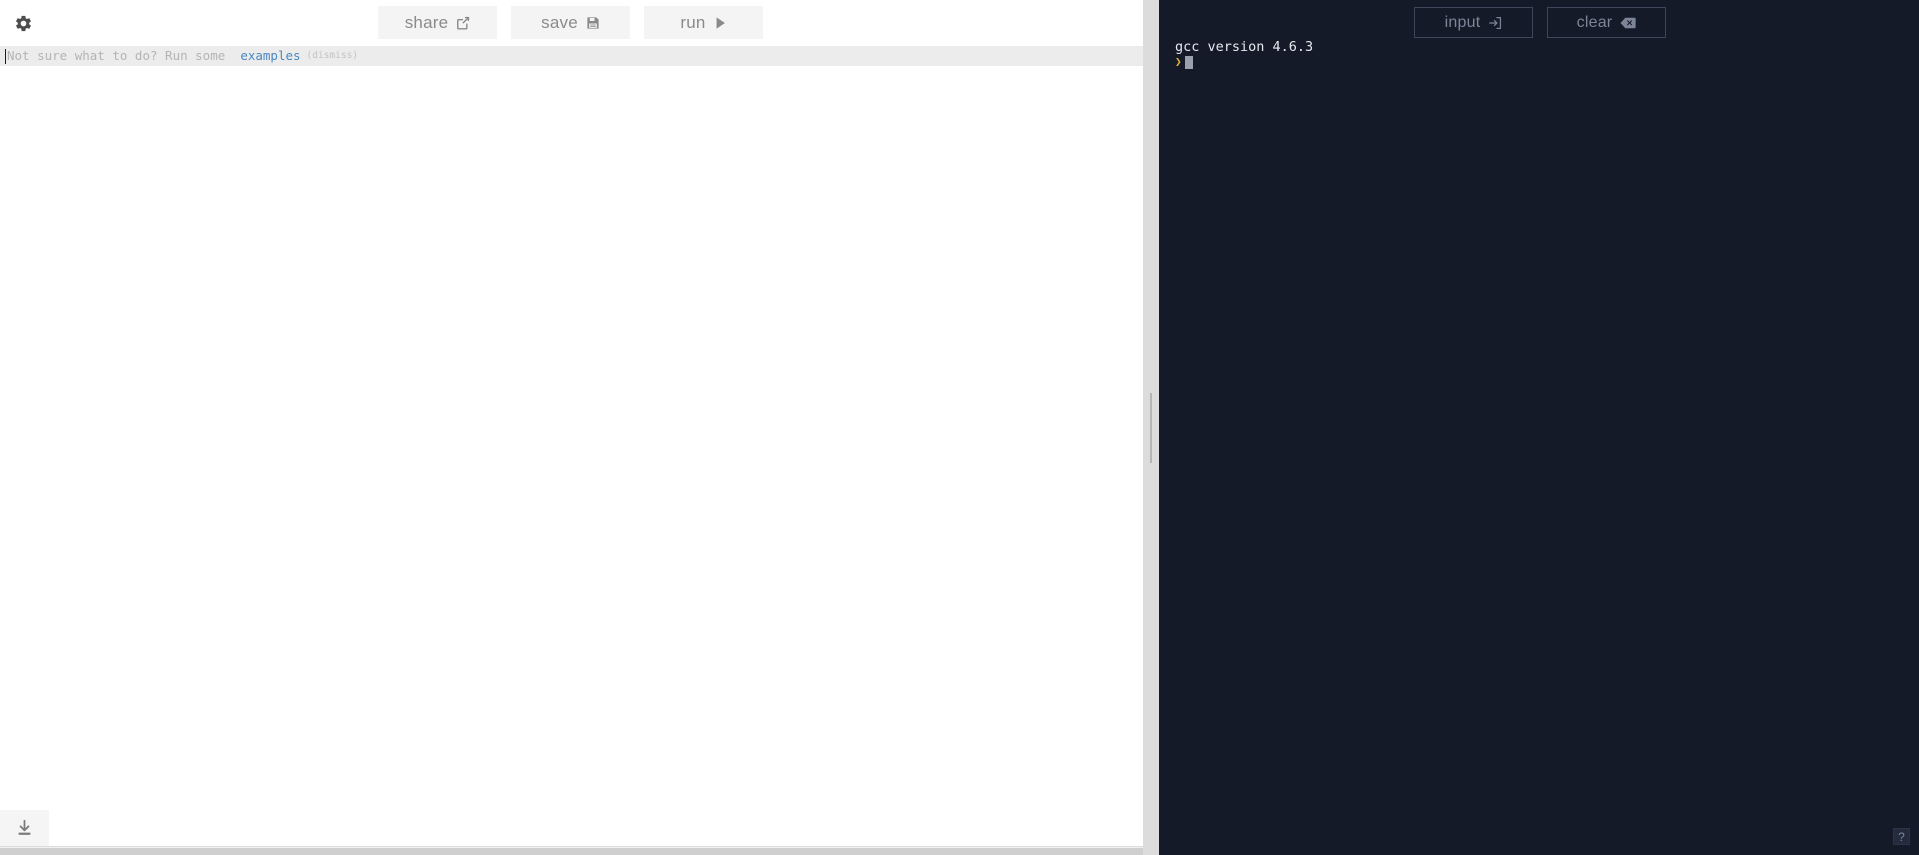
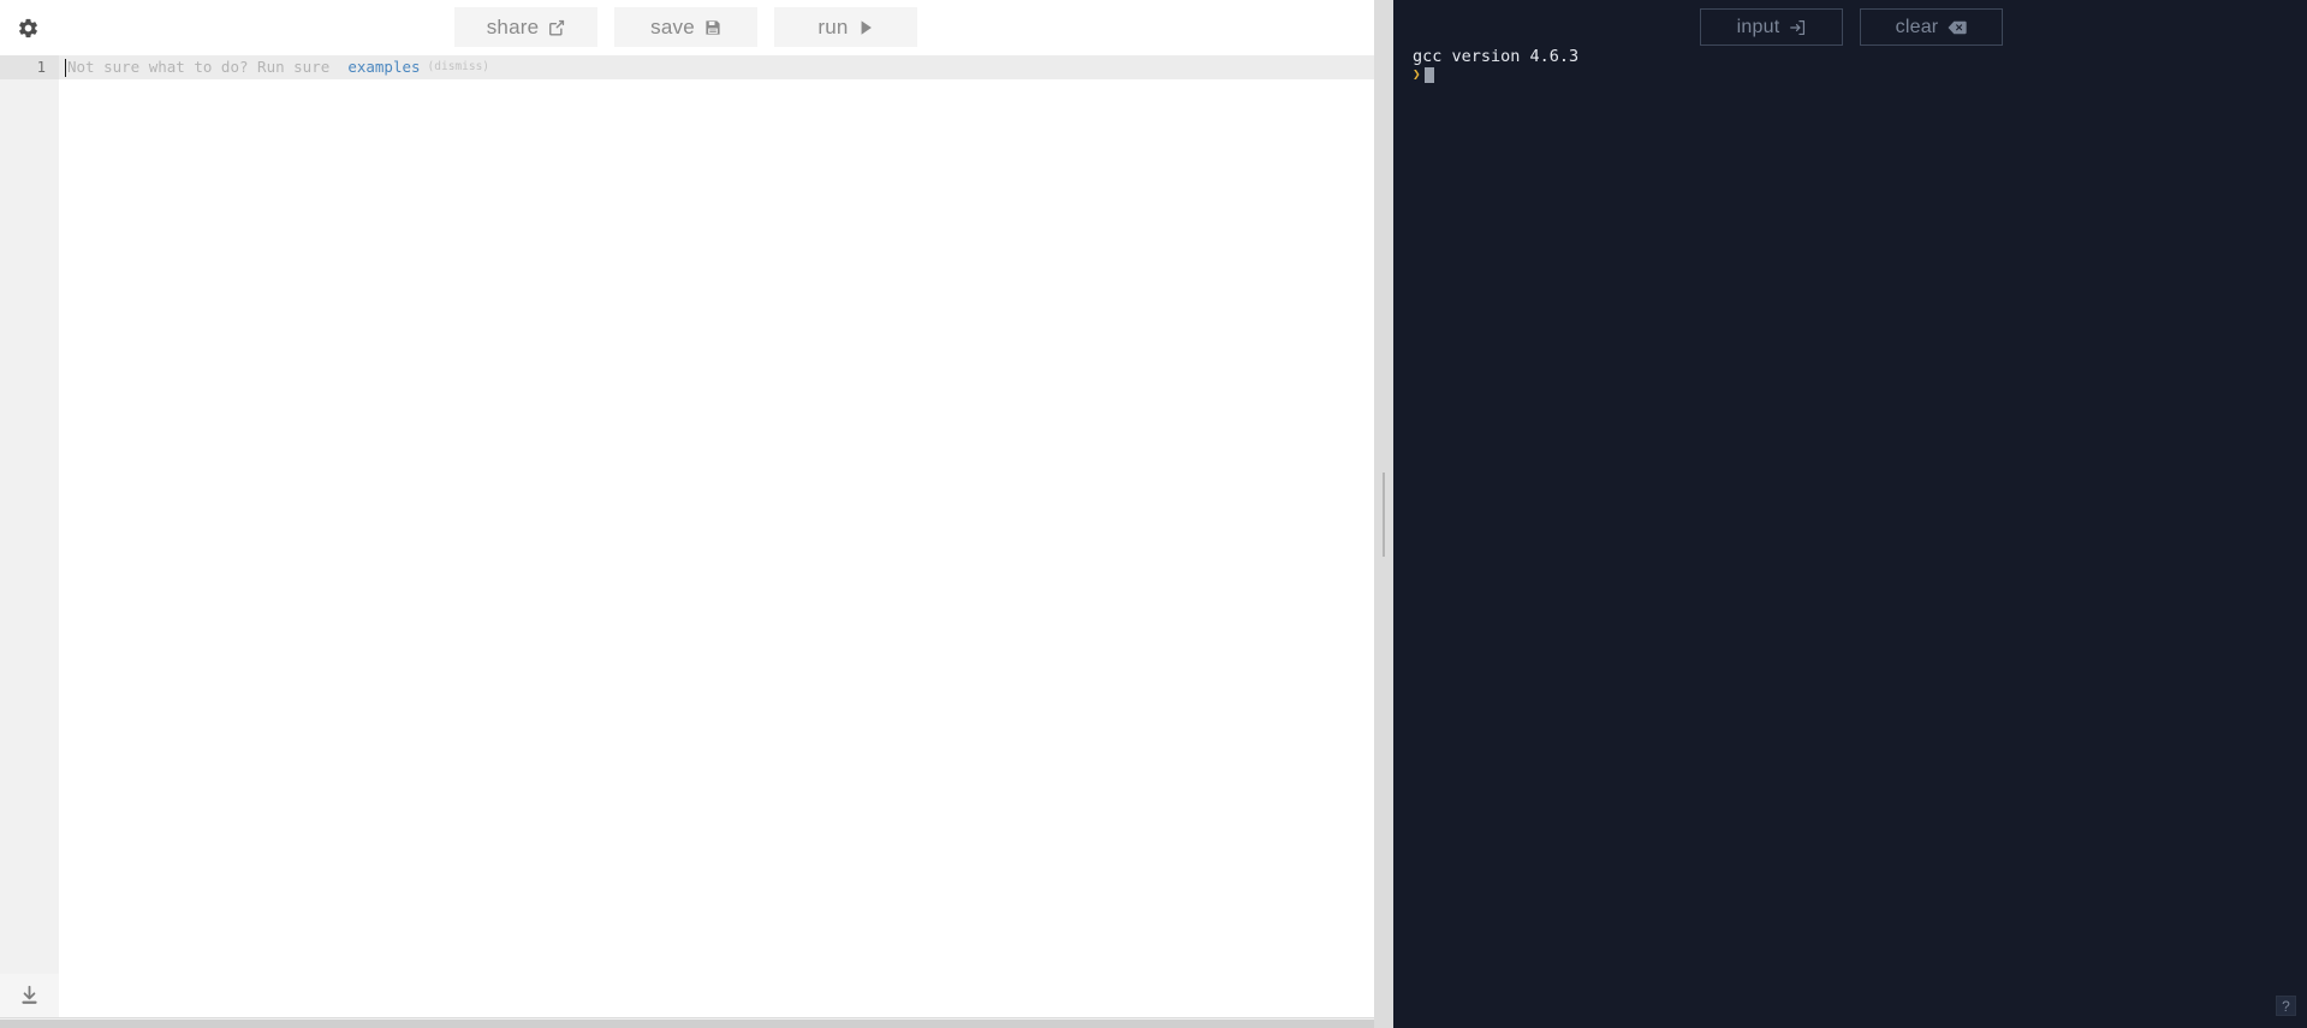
  share
  save
  run
+ 1
- Not sure what to do? Run some
+ Not sure what to do? Run sure
  examples
  (dismiss)
  input
  clear
  gcc version 4.6.3
  ❯
  ?
